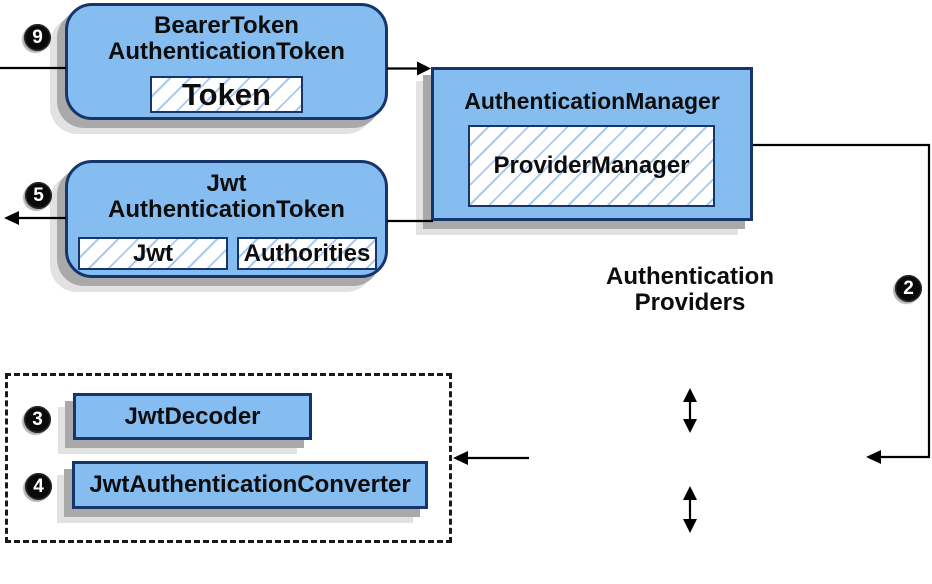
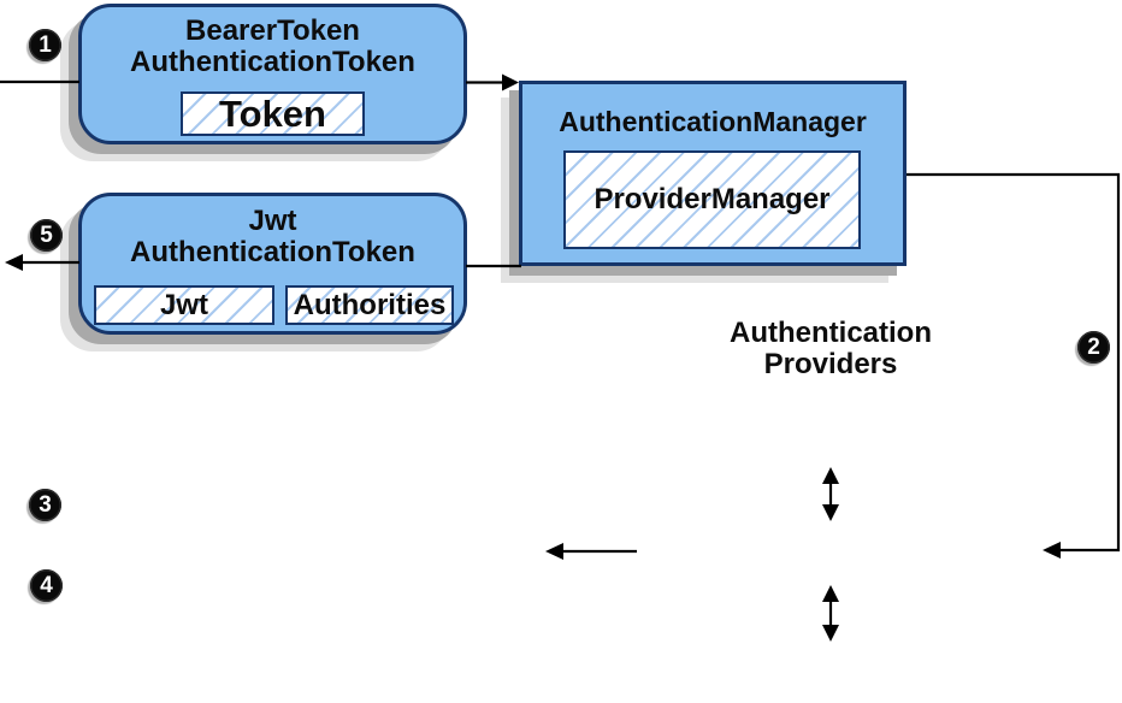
- 9
+ 1
  2
  3
  4
  5
  BearerToken
  AuthenticationToken
  Token
  AuthenticationManager
  ProviderManager
  Jwt
  AuthenticationToken
  Jwt
  Authorities
  Authentication
  Providers
- JwtDecoder
- JwtAuthenticationConverter
